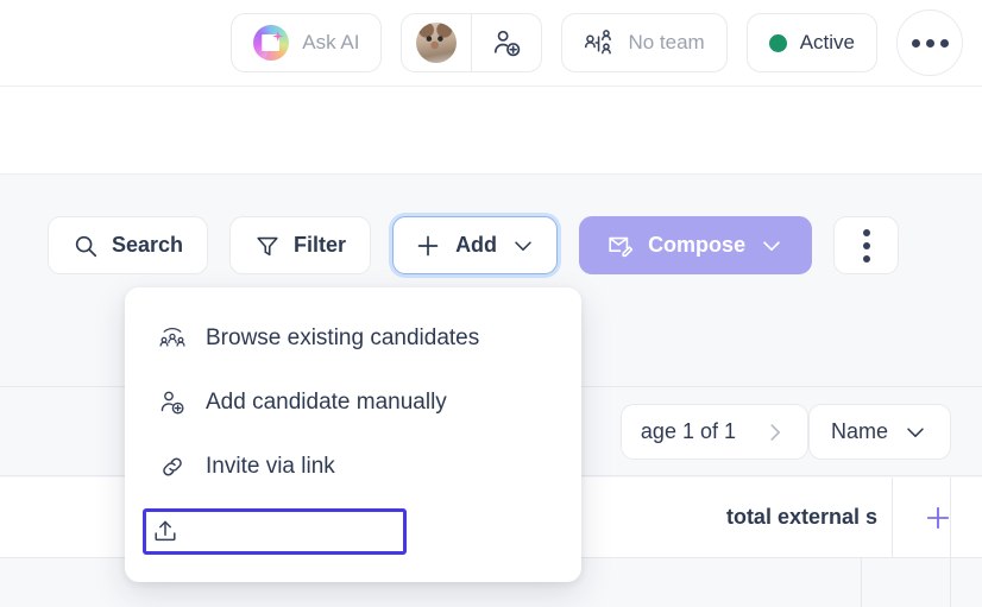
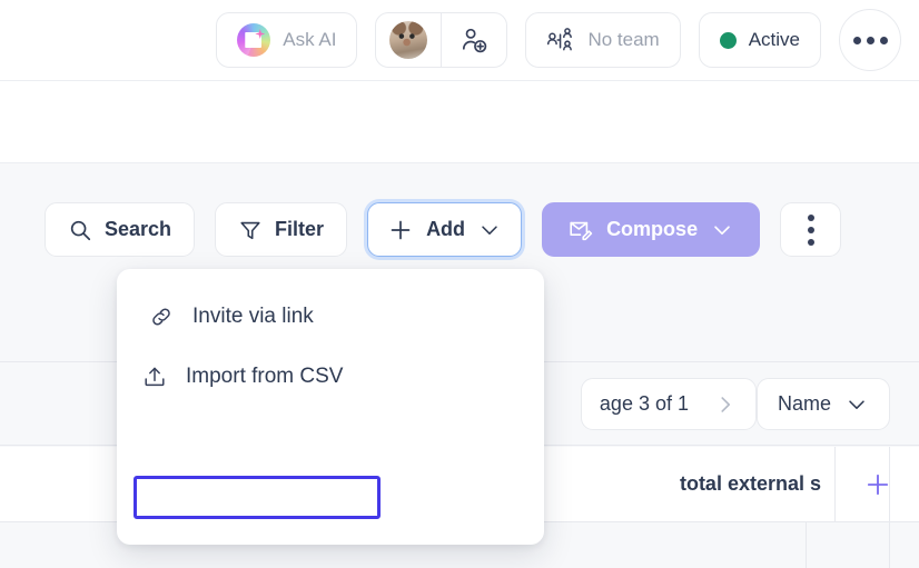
  Ask AI
  No team
  Active
  Search
  Filter
  Add
  Compose
- age 1 of 1
+ age 3 of 1
  Name
  total external s
- Browse existing candidates
- Add candidate manually
  Invite via link
+ Import from CSV
